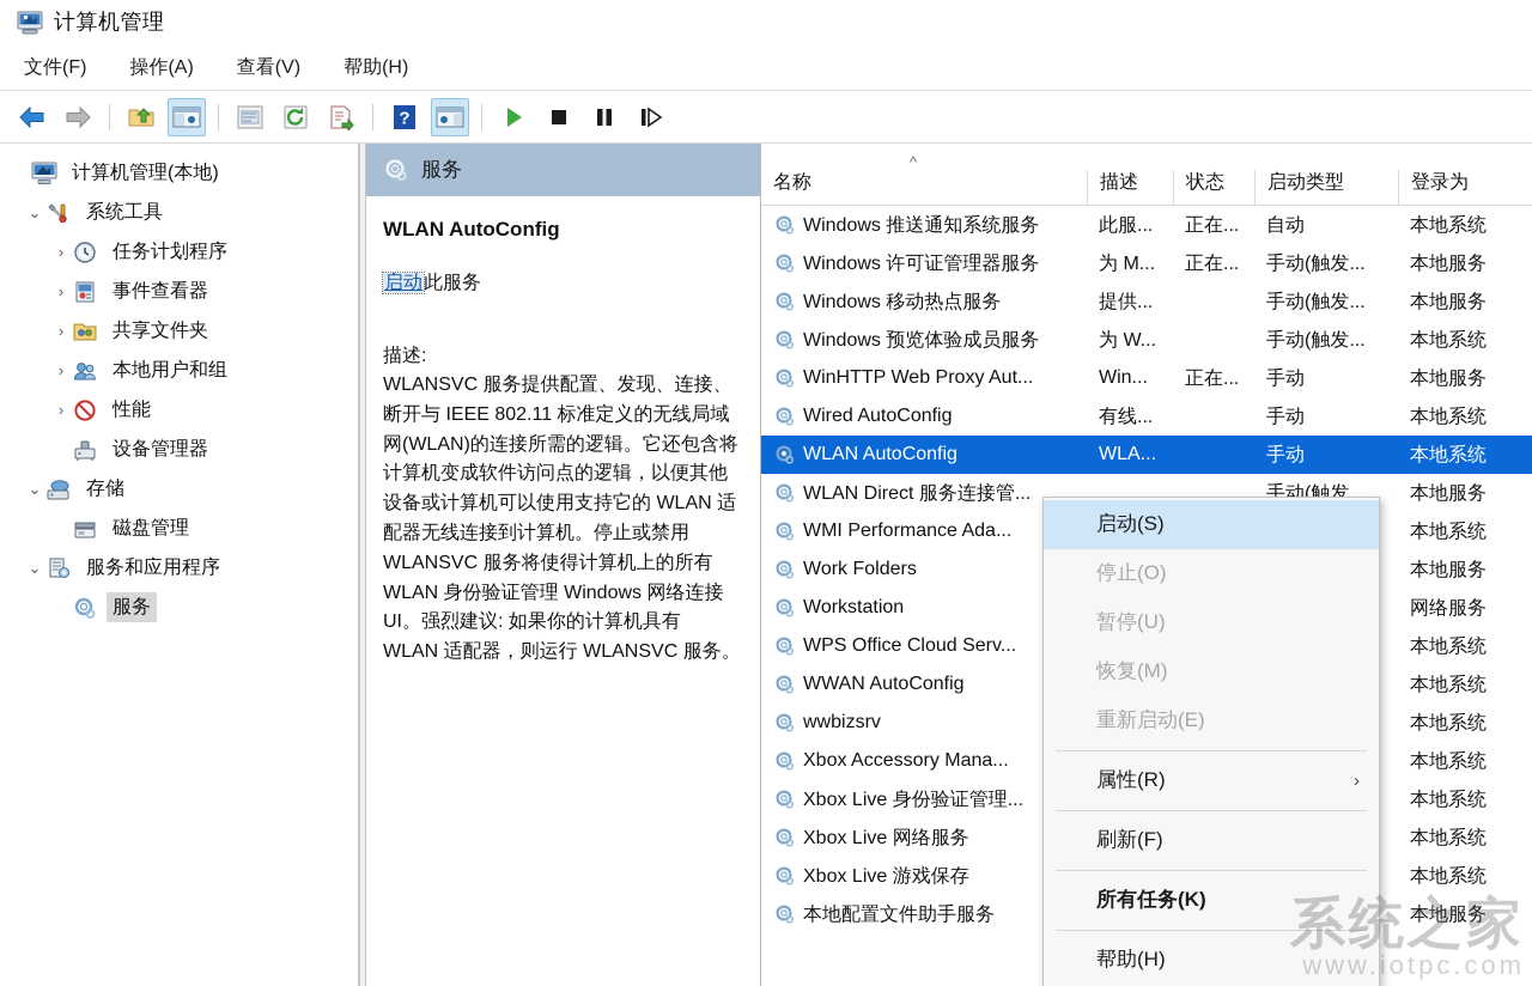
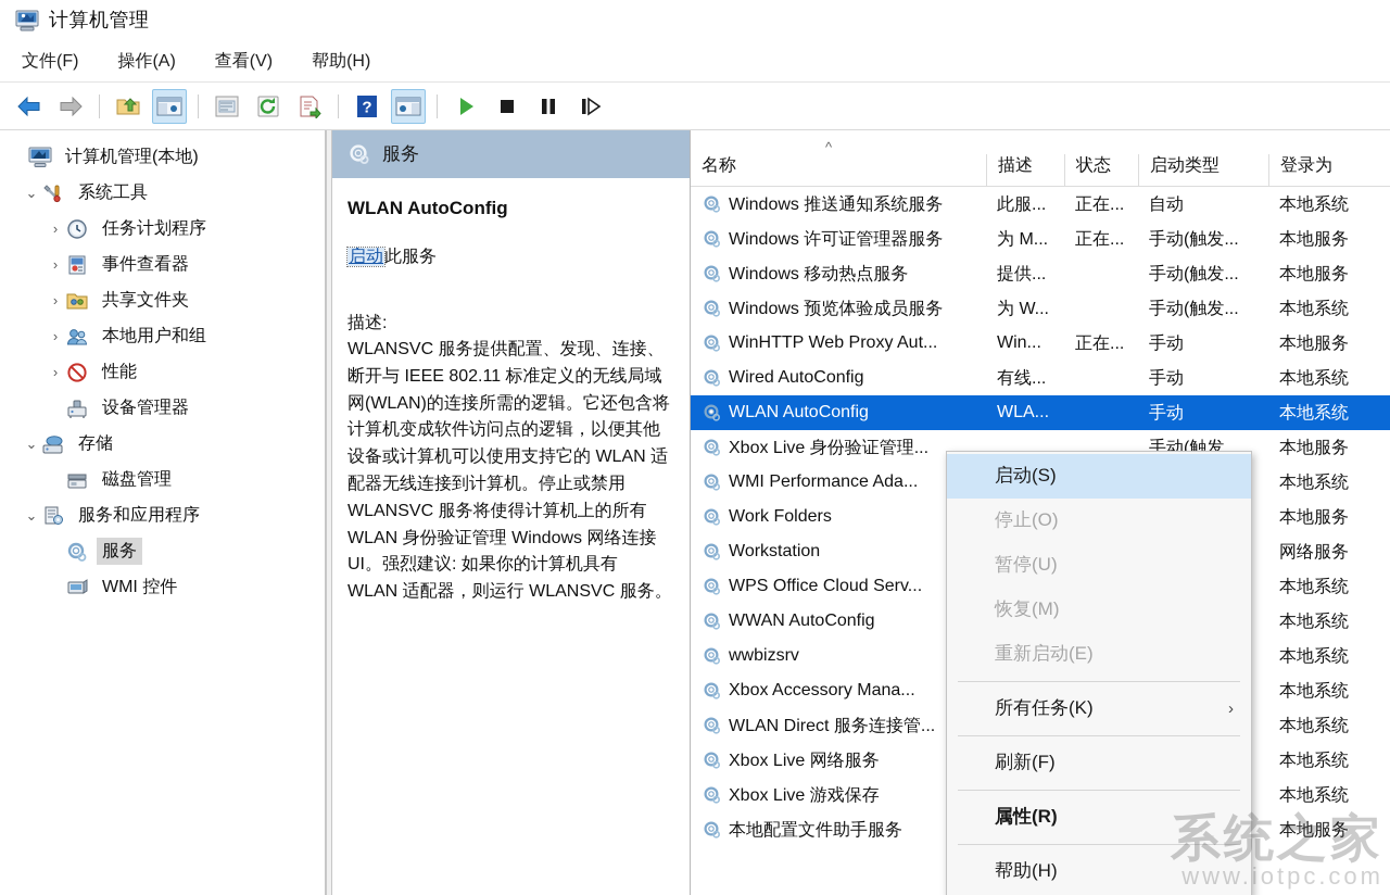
  计算机管理
  文件(F)
  操作(A)
  查看(V)
  帮助(H)
  ?
  计算机管理(本地)
  ⌄
  系统工具
  ›
  任务计划程序
  ›
  事件查看器
  ›
  共享文件夹
  ›
  本地用户和组
  ›
  性能
  设备管理器
  ⌄
  存储
  磁盘管理
  ⌄
  服务和应用程序
  服务
+ WMI 控件
  服务
  WLAN AutoConfig
  启动此服务
  描述:
  WLANSVC 服务提供配置、发现、连接、断开与 IEEE 802.11 标准定义的无线局域网(WLAN)的连接所需的逻辑。它还包含将计算机变成软件访问点的逻辑，以便其他设备或计算机可以使用支持它的 WLAN 适配器无线连接到计算机。停止或禁用 WLANSVC 服务将使得计算机上的所有 WLAN 身份验证管理 Windows 网络连接 UI。强烈建议: 如果你的计算机具有 WLAN 适配器，则运行 WLANSVC 服务。
  名称
  ^
  描述
  状态
  启动类型
  登录为
  Windows 推送通知系统服务
  此服...
  正在...
  自动
  本地系统
  Windows 许可证管理器服务
  为 M...
  正在...
  手动(触发...
  本地服务
  Windows 移动热点服务
  提供...
  手动(触发...
  本地服务
  Windows 预览体验成员服务
  为 W...
  手动(触发...
  本地系统
  WinHTTP Web Proxy Aut...
  Win...
  正在...
  手动
  本地服务
  Wired AutoConfig
  有线...
  手动
  本地系统
  WLAN AutoConfig
  WLA...
  手动
  本地系统
- WLAN Direct 服务连接管...
+ Xbox Live 身份验证管理...
  手动(触发...
  本地服务
  WMI Performance Ada...
  本地系统
  Work Folders
  本地服务
  Workstation
  网络服务
  WPS Office Cloud Serv...
  本地系统
  WWAN AutoConfig
  本地系统
  wwbizsrv
  本地系统
  Xbox Accessory Mana...
  本地系统
- Xbox Live 身份验证管理...
+ WLAN Direct 服务连接管...
  本地系统
  Xbox Live 网络服务
  本地系统
  Xbox Live 游戏保存
  本地系统
  本地配置文件助手服务
  本地服务
  启动(S)
  停止(O)
  暂停(U)
  恢复(M)
  重新启动(E)
- 属性(R)
+ 所有任务(K)
  ›
  刷新(F)
- 所有任务(K)
+ 属性(R)
  帮助(H)
  系统之家
  www.iotpc.com
